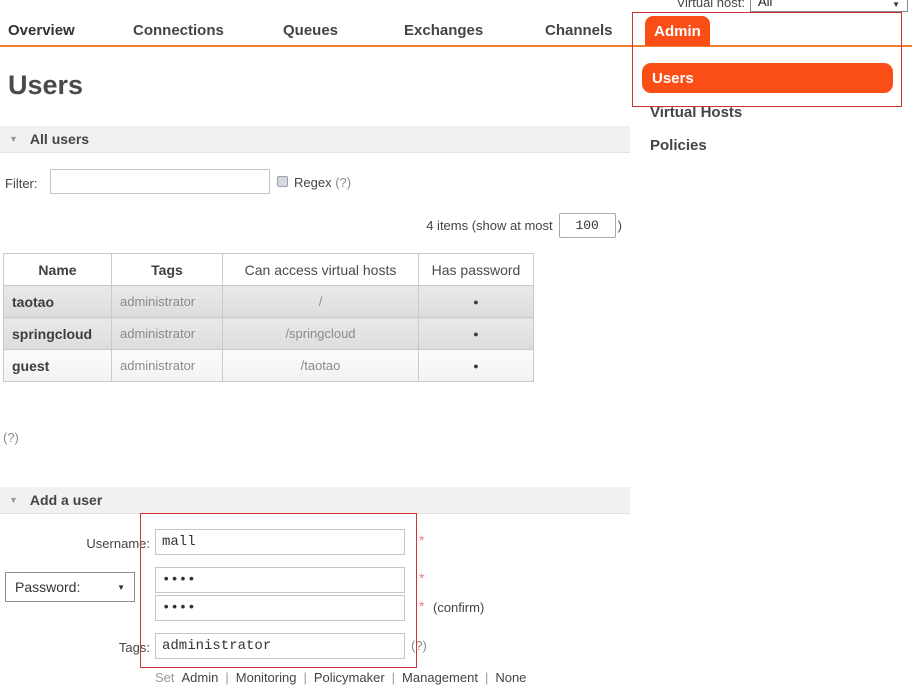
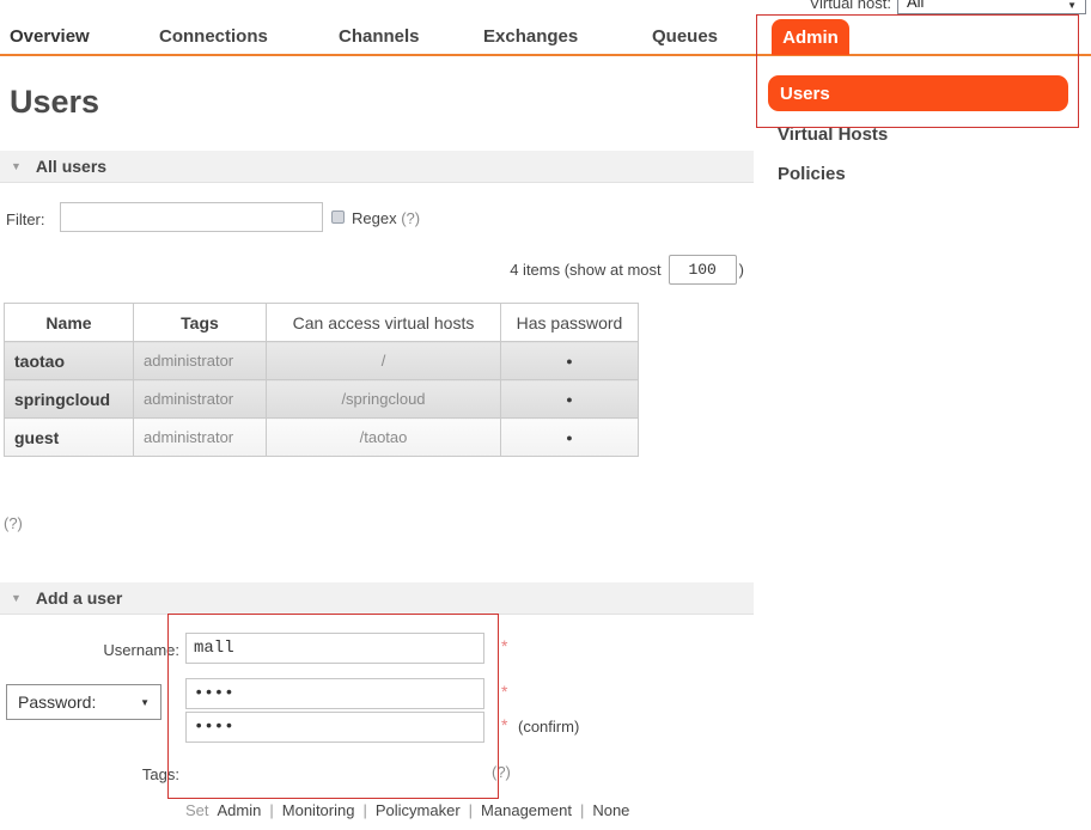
  Virtual host:
  All
  ▼
  Overview
  Connections
- Queues
+ Channels
  Exchanges
- Channels
+ Queues
  Admin
  Users
  Virtual Hosts
  Policies
  Users
  ▼
  All users
  Filter:
  Regex (?)
  4 items (show at most
  100
  )
  Name	Tags	Can access virtual hosts	Has password
  taotao	administrator	/	●
  springcloud	administrator	/springcloud	●
  guest	administrator	/taotao	●
  (?)
  ▼
  Add a user
  Username:
  mall
  *
  Password:
  ▼
  ••••
  *
  ••••
  *
  (confirm)
  Tags:
- administrator
  (?)
  Set
  Admin
  |
  Monitoring
  |
  Policymaker
  |
  Management
  |
  None
